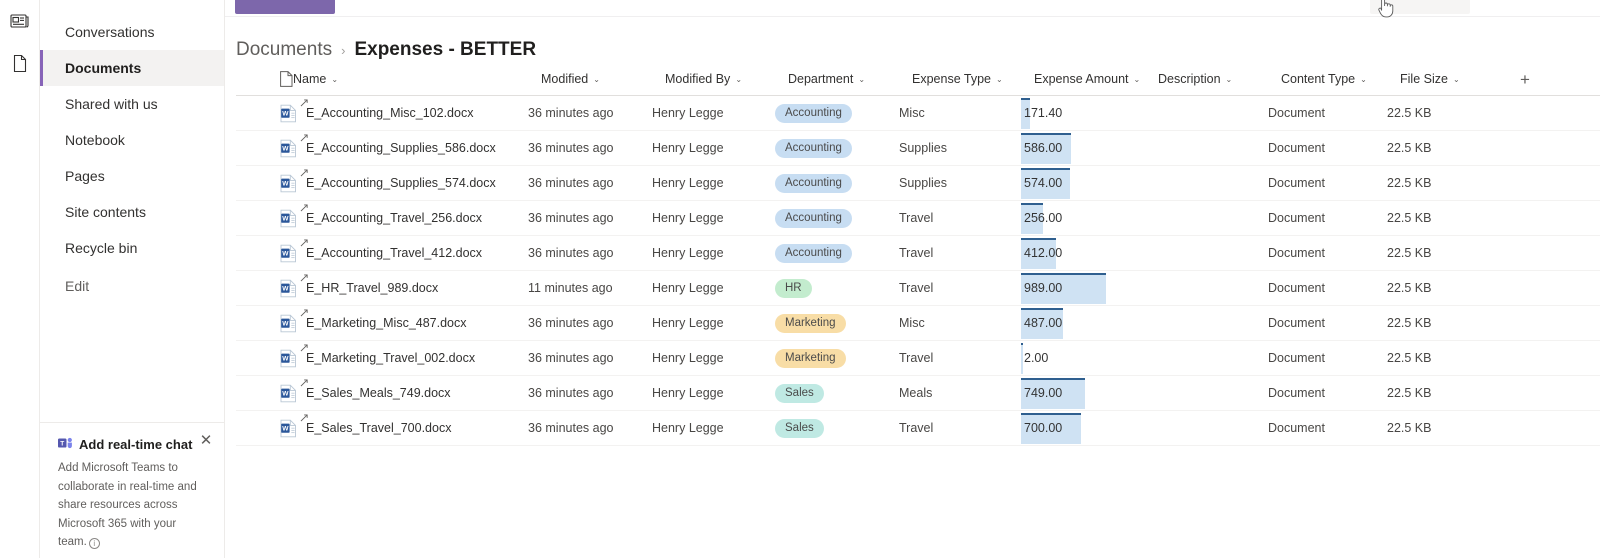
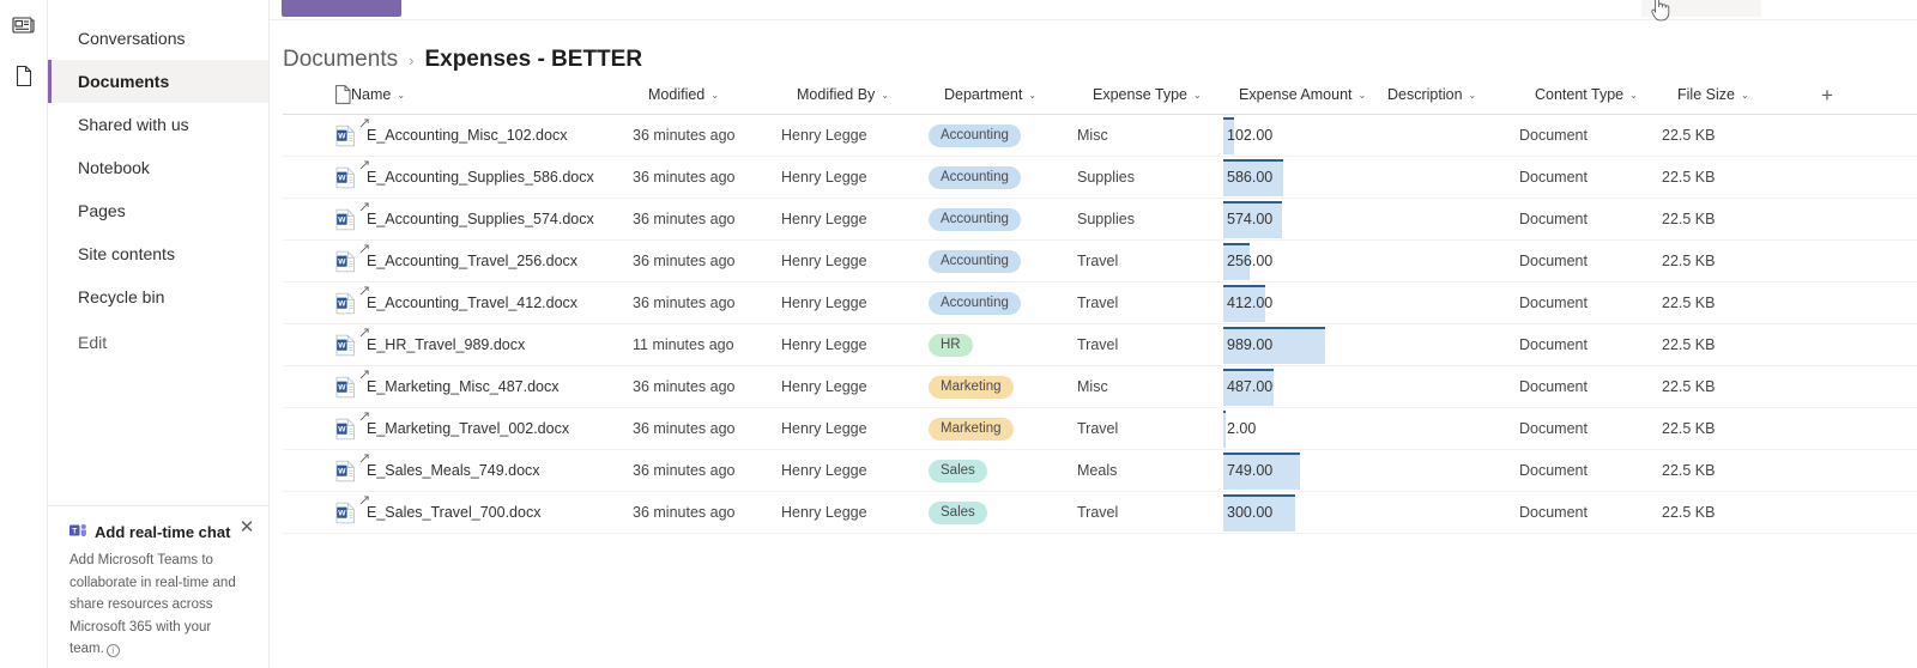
  Conversations
  Documents
  Shared with us
  Notebook
  Pages
  Site contents
  Recycle bin
  Edit
  ✕
  Add real-time chat
  Add Microsoft Teams to collaborate in real-time and share resources across Microsoft 365 with your team. i
  Documents
  ›
  Expenses - BETTER
  Name
  ⌄
  Modified
  ⌄
  Modified By
  ⌄
  Department
  ⌄
  Expense Type
  ⌄
  Expense Amount
  ⌄
  Description
  ⌄
  Content Type
  ⌄
  File Size
  ⌄
  +
  E_Accounting_Misc_102.docx
  36 minutes ago
  Henry Legge
  Accounting
  Misc
- 171.40
+ 102.00
  Document
  22.5 KB
  E_Accounting_Supplies_586.docx
  36 minutes ago
  Henry Legge
  Accounting
  Supplies
  586.00
  Document
  22.5 KB
  E_Accounting_Supplies_574.docx
  36 minutes ago
  Henry Legge
  Accounting
  Supplies
  574.00
  Document
  22.5 KB
  E_Accounting_Travel_256.docx
  36 minutes ago
  Henry Legge
  Accounting
  Travel
  256.00
  Document
  22.5 KB
  E_Accounting_Travel_412.docx
  36 minutes ago
  Henry Legge
  Accounting
  Travel
  412.00
  Document
  22.5 KB
  E_HR_Travel_989.docx
  11 minutes ago
  Henry Legge
  HR
  Travel
  989.00
  Document
  22.5 KB
  E_Marketing_Misc_487.docx
  36 minutes ago
  Henry Legge
  Marketing
  Misc
  487.00
  Document
  22.5 KB
  E_Marketing_Travel_002.docx
  36 minutes ago
  Henry Legge
  Marketing
  Travel
  2.00
  Document
  22.5 KB
  E_Sales_Meals_749.docx
  36 minutes ago
  Henry Legge
  Sales
  Meals
  749.00
  Document
  22.5 KB
  E_Sales_Travel_700.docx
  36 minutes ago
  Henry Legge
  Sales
  Travel
- 700.00
+ 300.00
  Document
  22.5 KB
